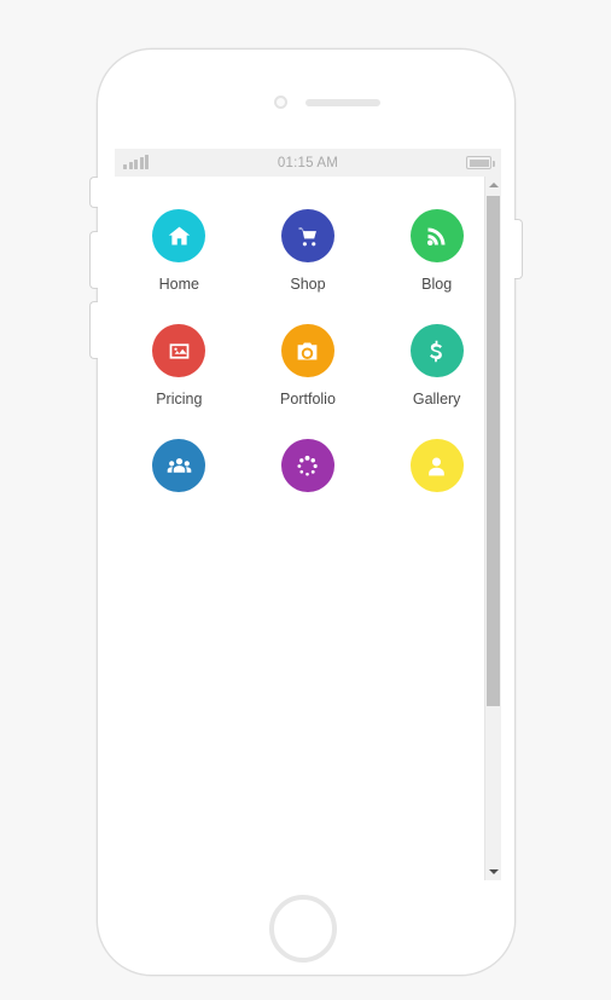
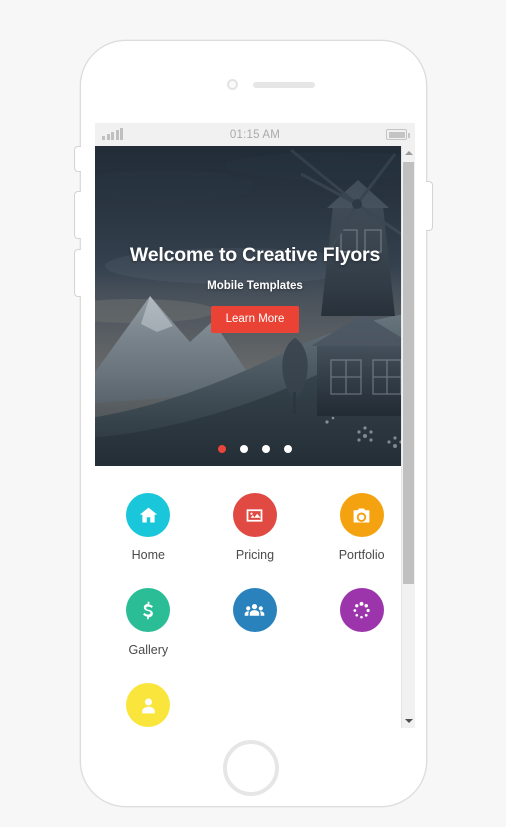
  01:15 AM
+ Welcome to Creative Flyors
+ Mobile Templates
+ Learn More
  Home
- Shop
- Blog
  Pricing
  Portfolio
  Gallery
